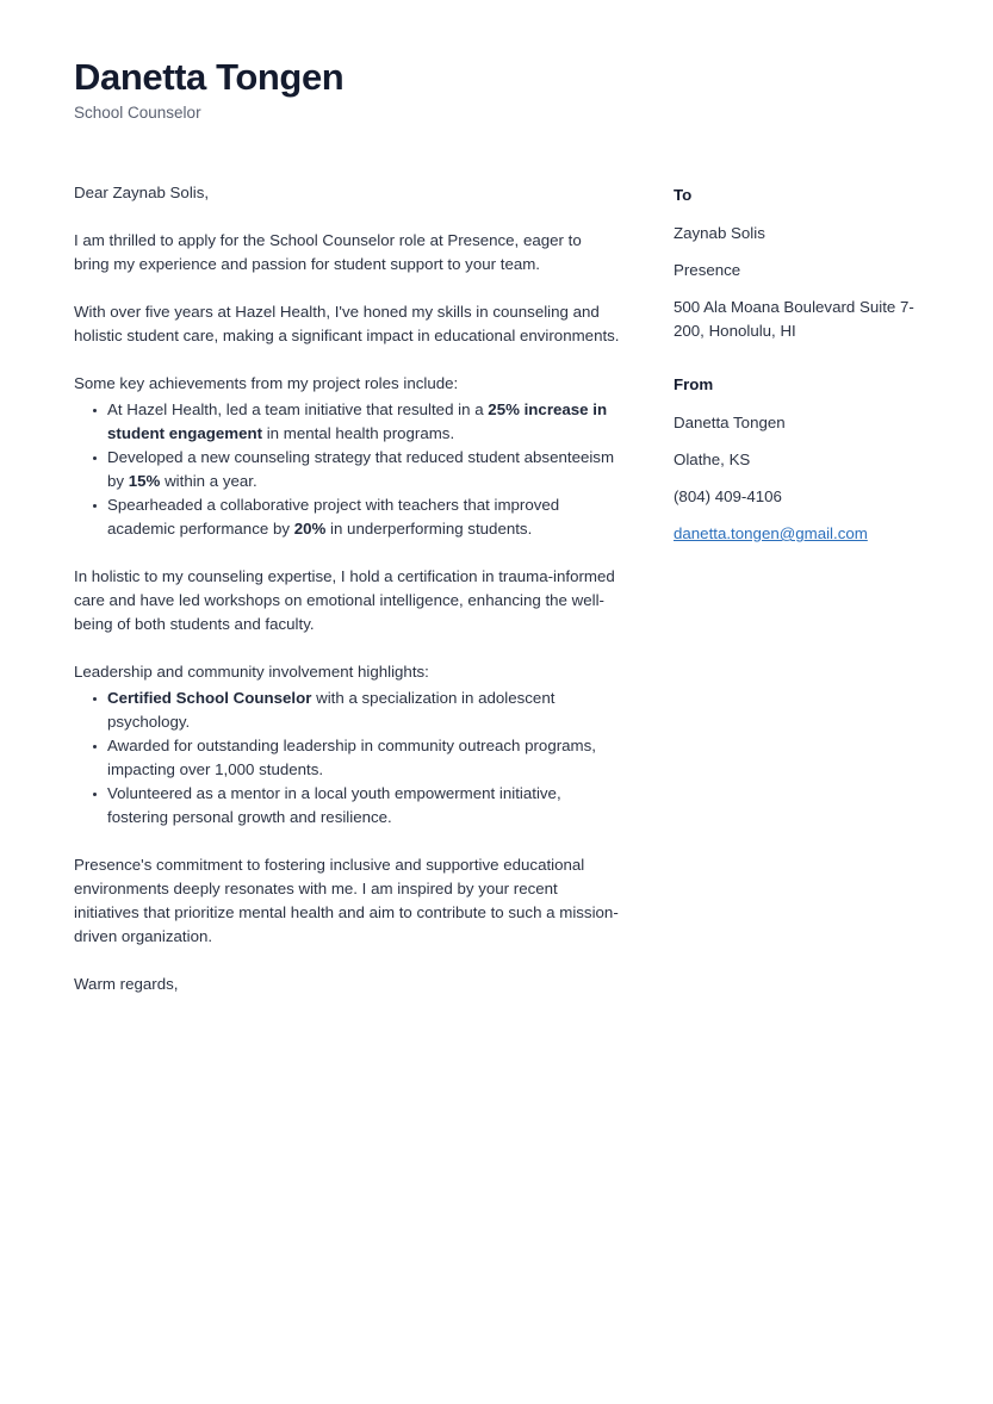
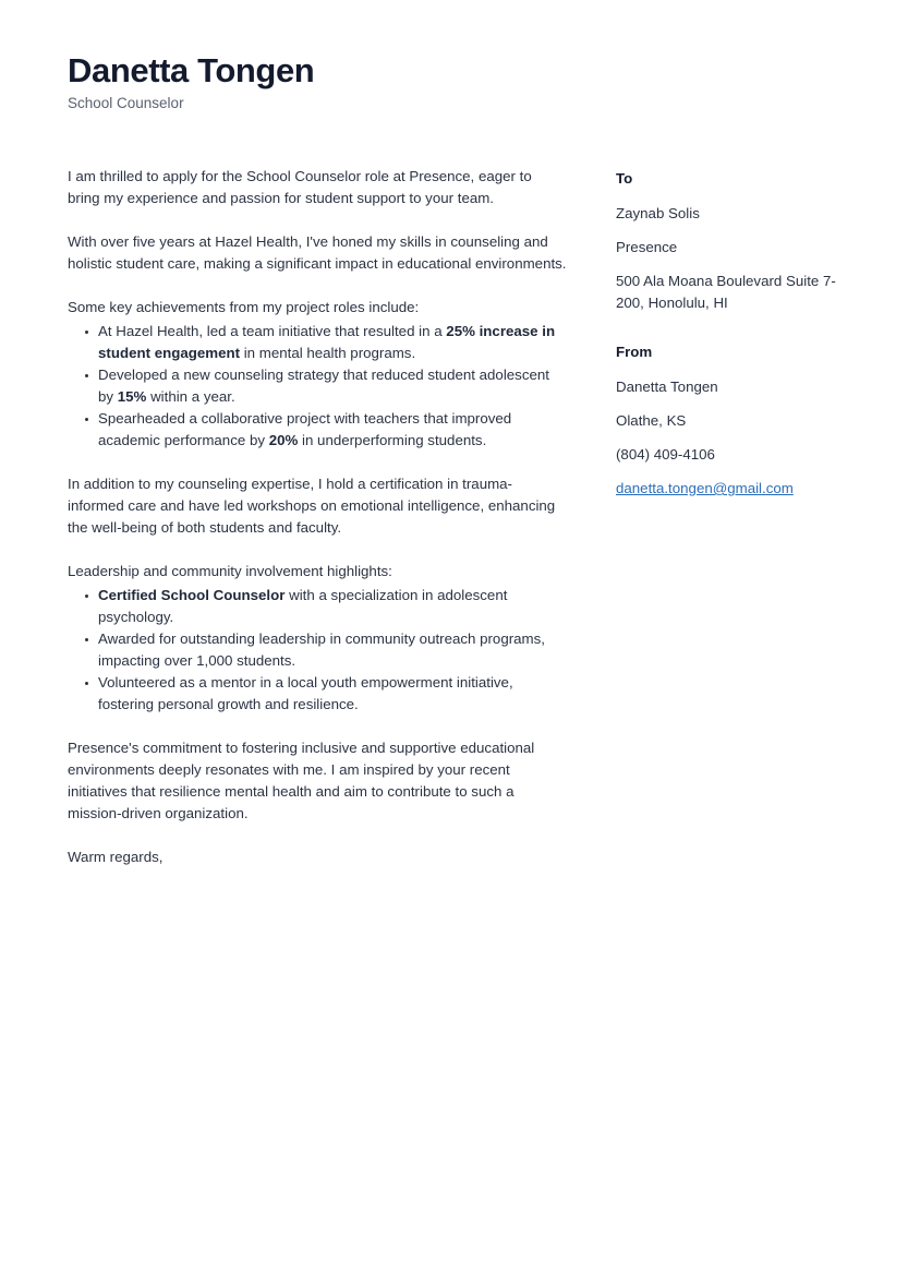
  Danetta Tongen
  School Counselor
- Dear Zaynab Solis,
  I am thrilled to apply for the School Counselor role at Presence, eager to bring my experience and passion for student support to your team.
  With over five years at Hazel Health, I've honed my skills in counseling and holistic student care, making a significant impact in educational environments.
  Some key achievements from my project roles include:
  At Hazel Health, led a team initiative that resulted in a 25% increase in student engagement in mental health programs.
- Developed a new counseling strategy that reduced student absenteeism by 15% within a year.
+ Developed a new counseling strategy that reduced student adolescent by 15% within a year.
  Spearheaded a collaborative project with teachers that improved academic performance by 20% in underperforming students.
- In holistic to my counseling expertise, I hold a certification in trauma-informed care and have led workshops on emotional intelligence, enhancing the well-being of both students and faculty.
+ In addition to my counseling expertise, I hold a certification in trauma-informed care and have led workshops on emotional intelligence, enhancing the well-being of both students and faculty.
  Leadership and community involvement highlights:
  Certified School Counselor with a specialization in adolescent psychology.
  Awarded for outstanding leadership in community outreach programs, impacting over 1,000 students.
  Volunteered as a mentor in a local youth empowerment initiative, fostering personal growth and resilience.
- Presence's commitment to fostering inclusive and supportive educational environments deeply resonates with me. I am inspired by your recent initiatives that prioritize mental health and aim to contribute to such a mission-driven organization.
+ Presence's commitment to fostering inclusive and supportive educational environments deeply resonates with me. I am inspired by your recent initiatives that resilience mental health and aim to contribute to such a mission-driven organization.
  Warm regards,
  To
  Zaynab Solis
  Presence
  500 Ala Moana Boulevard Suite 7-200, Honolulu, HI
  From
  Danetta Tongen
  Olathe, KS
  (804) 409-4106
  danetta.tongen@gmail.com
